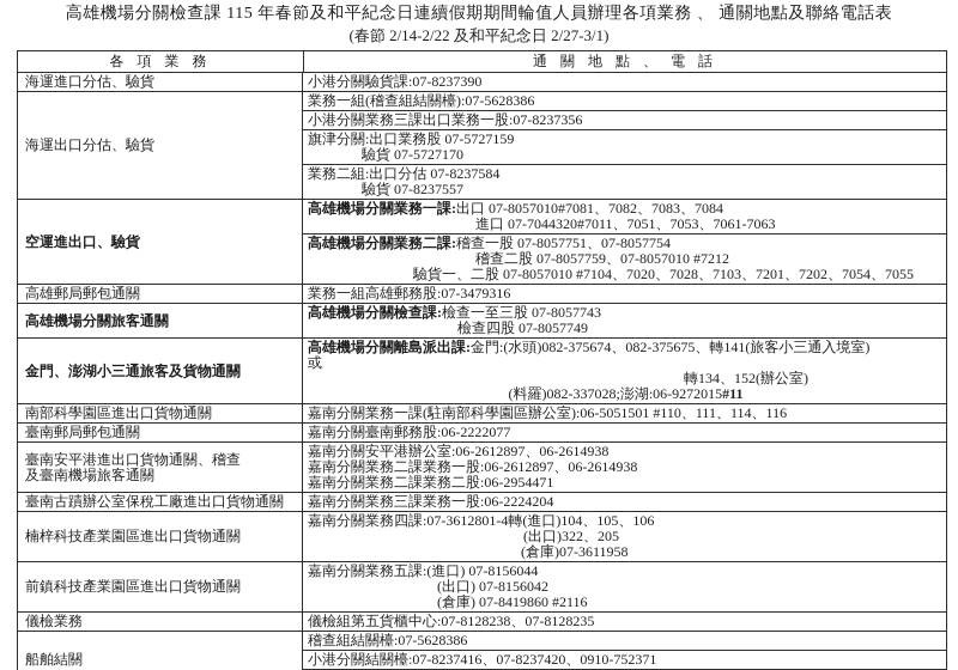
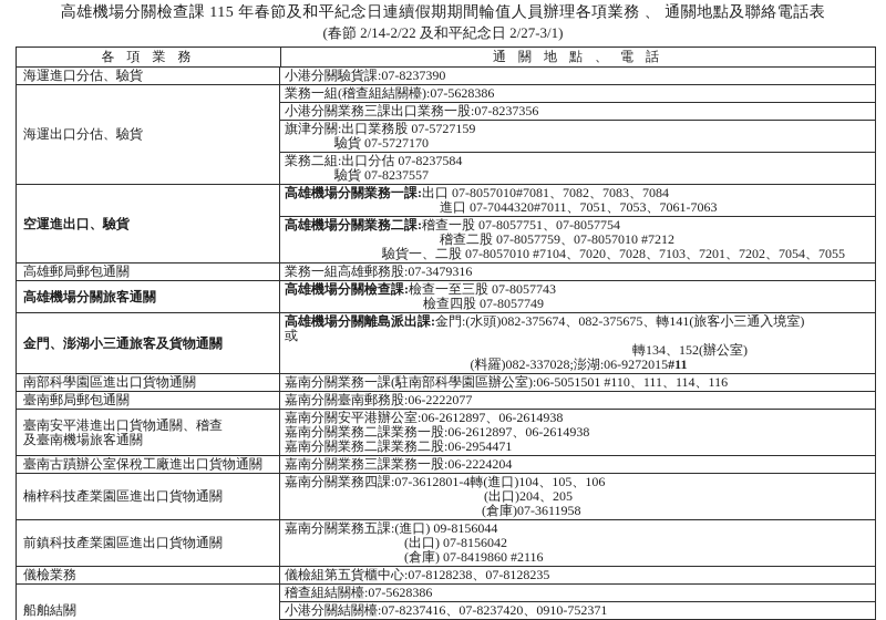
  高雄機場分關檢查課 115 年春節及和平紀念日連續假期期間輪值人員辦理各項業務 、 通關地點及聯絡電話表
  (春節 2/14-2/22 及和平紀念日 2/27-3/1)
  各 項 業 務
  通 關 地 點 、 電 話
  海運進口分估、驗貨
  小港分關驗貨課:07-8237390
  海運出口分估、驗貨
  業務一組(稽查組結關檯):07-5628386
  小港分關業務三課出口業務一股:07-8237356
  旗津分關:出口業務股 07-5727159
  驗貨 07-5727170
  業務二組:出口分估 07-8237584
  驗貨 07-8237557
  空運進出口、驗貨
  高雄機場分關業務一課:出口 07-8057010#7081、7082、7083、7084
  進口 07-7044320#7011、7051、7053、7061-7063
  高雄機場分關業務二課:稽查一股 07-8057751、07-8057754
  稽查二股 07-8057759、07-8057010 #7212
  驗貨一、二股 07-8057010 #7104、7020、7028、7103、7201、7202、7054、7055
  高雄郵局郵包通關
  業務一組高雄郵務股:07-3479316
  高雄機場分關旅客通關
  高雄機場分關檢查課:檢查一至三股 07-8057743
  檢查四股 07-8057749
  金門、澎湖小三通旅客及貨物通關
  高雄機場分關離島派出課:金門:(水頭)082-375674、082-375675、轉141(旅客小三通入境室)
  或
  轉134、152(辦公室)
  (料羅)082-337028;澎湖:06-9272015#11
  南部科學園區進出口貨物通關
  嘉南分關業務一課(駐南部科學園區辦公室):06-5051501 #110、111、114、116
  臺南郵局郵包通關
  嘉南分關臺南郵務股:06-2222077
  臺南安平港進出口貨物通關、稽查
  及臺南機場旅客通關
  嘉南分關安平港辦公室:06-2612897、06-2614938
  嘉南分關業務二課業務一股:06-2612897、06-2614938
  嘉南分關業務二課業務二股:06-2954471
  臺南古蹟辦公室保稅工廠進出口貨物通關
  嘉南分關業務三課業務一股:06-2224204
  楠梓科技產業園區進出口貨物通關
  嘉南分關業務四課:07-3612801-4轉(進口)104、105、106
- (出口)322、205
+ (出口)204、205
  (倉庫)07-3611958
  前鎮科技產業園區進出口貨物通關
- 嘉南分關業務五課:(進口) 07-8156044
+ 嘉南分關業務五課:(進口) 09-8156044
  (出口) 07-8156042
  (倉庫) 07-8419860 #2116
  儀檢業務
  儀檢組第五貨櫃中心:07-8128238、07-8128235
  船舶結關
  稽查組結關檯:07-5628386
  小港分關結關檯:07-8237416、07-8237420、0910-752371
